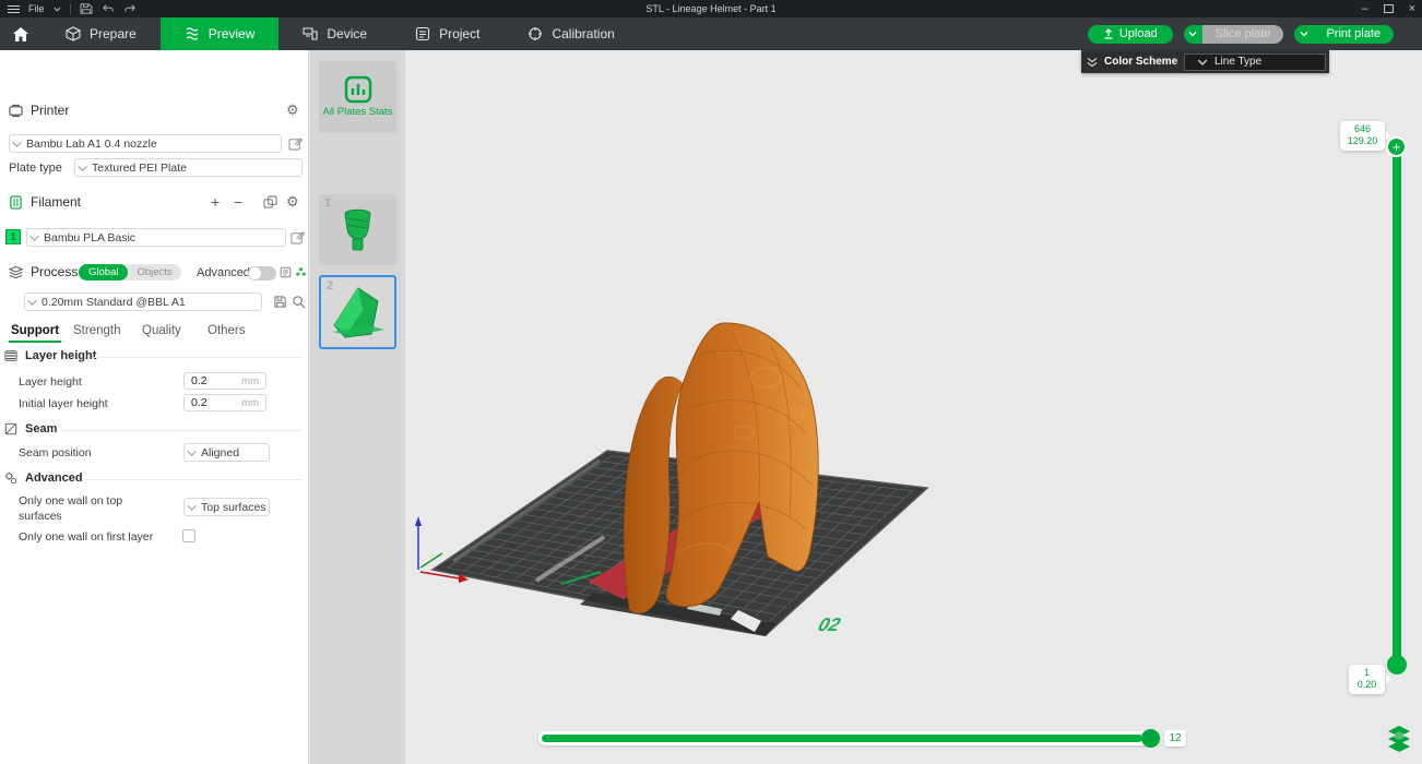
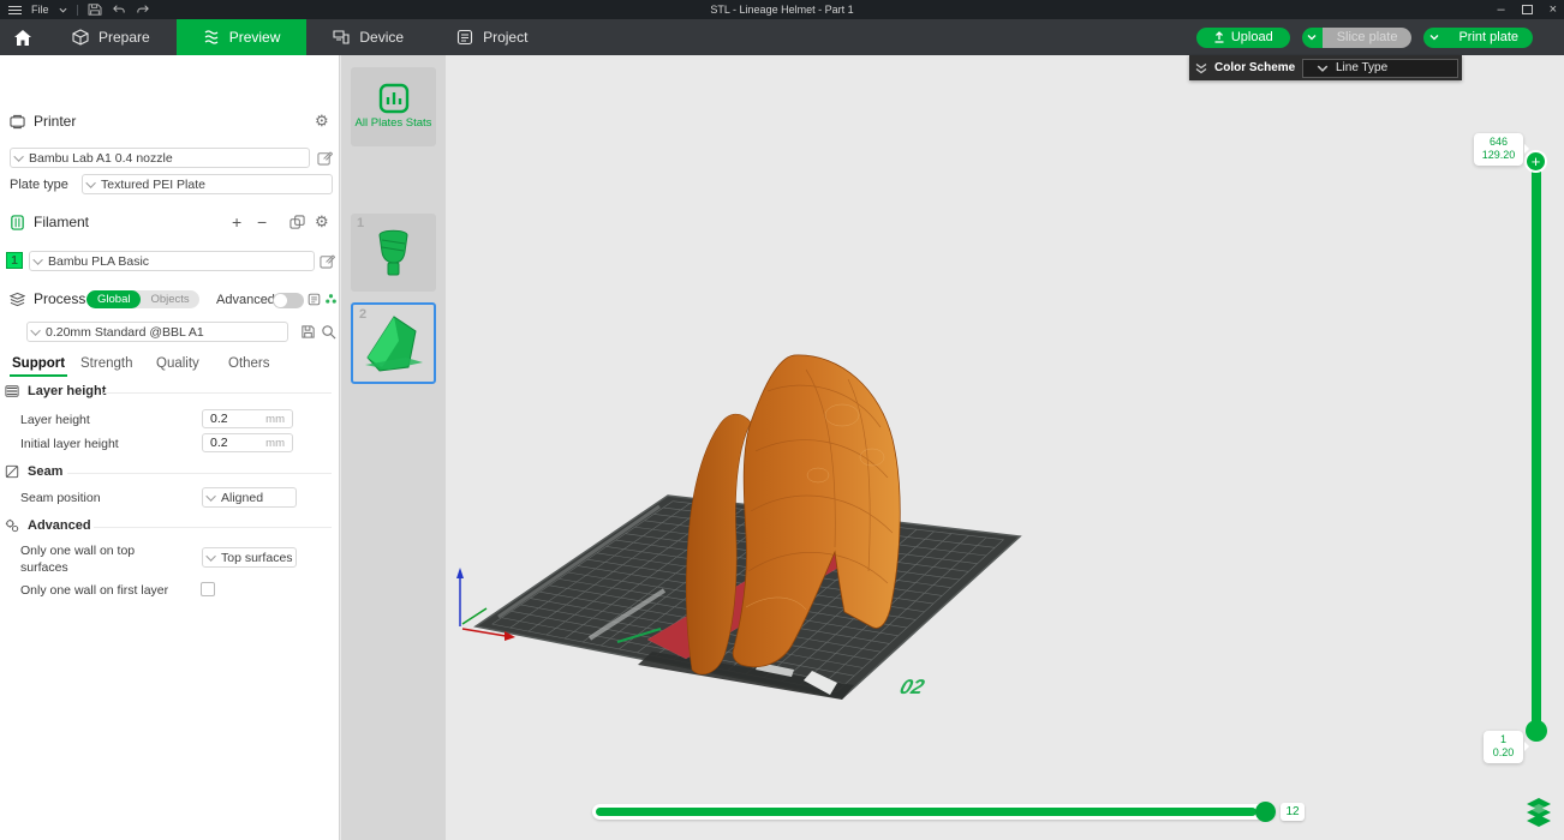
  File
  STL - Lineage Helmet - Part 1
  –
  ×
  Prepare
  Preview
  Device
  Project
- Calibration
  Upload
  Slice plate
  Print plate
  Color Scheme
  Line Type
  Printer
  ⚙
  Bambu Lab A1 0.4 nozzle
  Plate type
  Textured PEI Plate
  Filament
  +
  −
  ⚙
  1
  Bambu PLA Basic
  Process
  Global
  Objects
  Advanced
  0.20mm Standard @BBL A1
  Support
  Strength
  Quality
  Others
  Layer height
  Layer height
  0.2
  mm
  Initial layer height
  0.2
  mm
  Seam
  Seam position
  Aligned
  Advanced
  Only one wall on top surfaces
  Top surfaces
  Only one wall on first layer
  All Plates Stats
  1
  2
  +
  646
  129.20
  1
  0.20
  12
